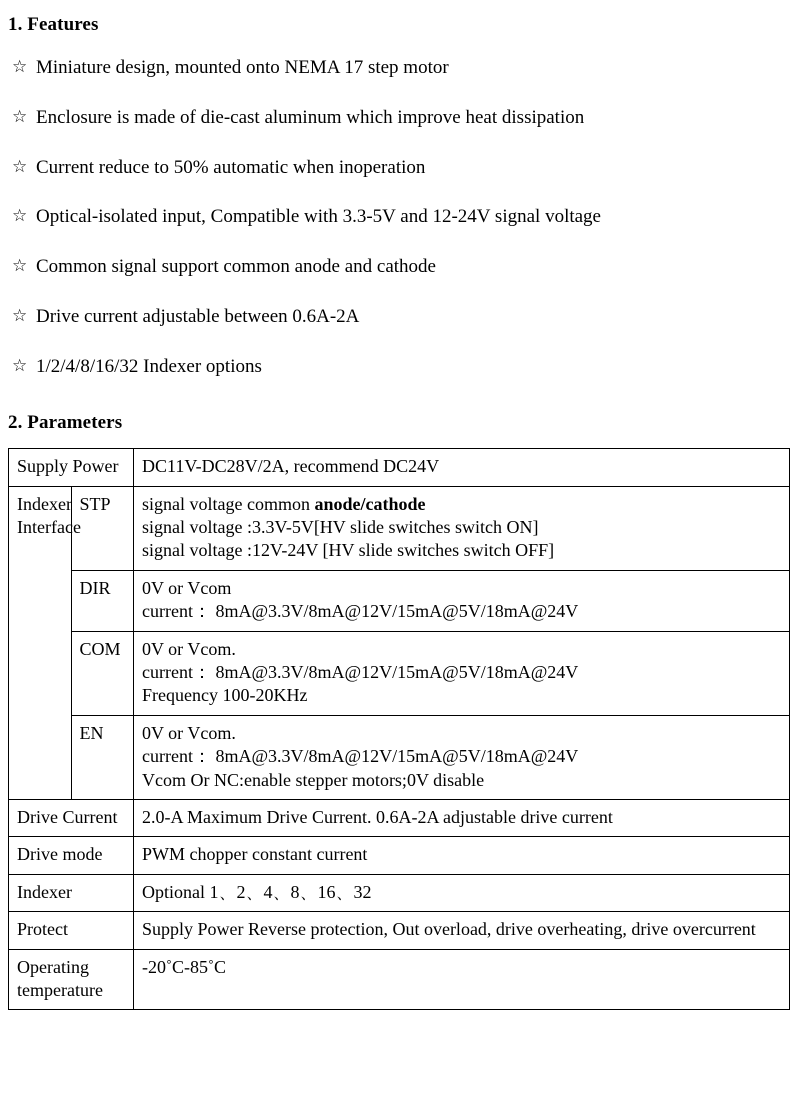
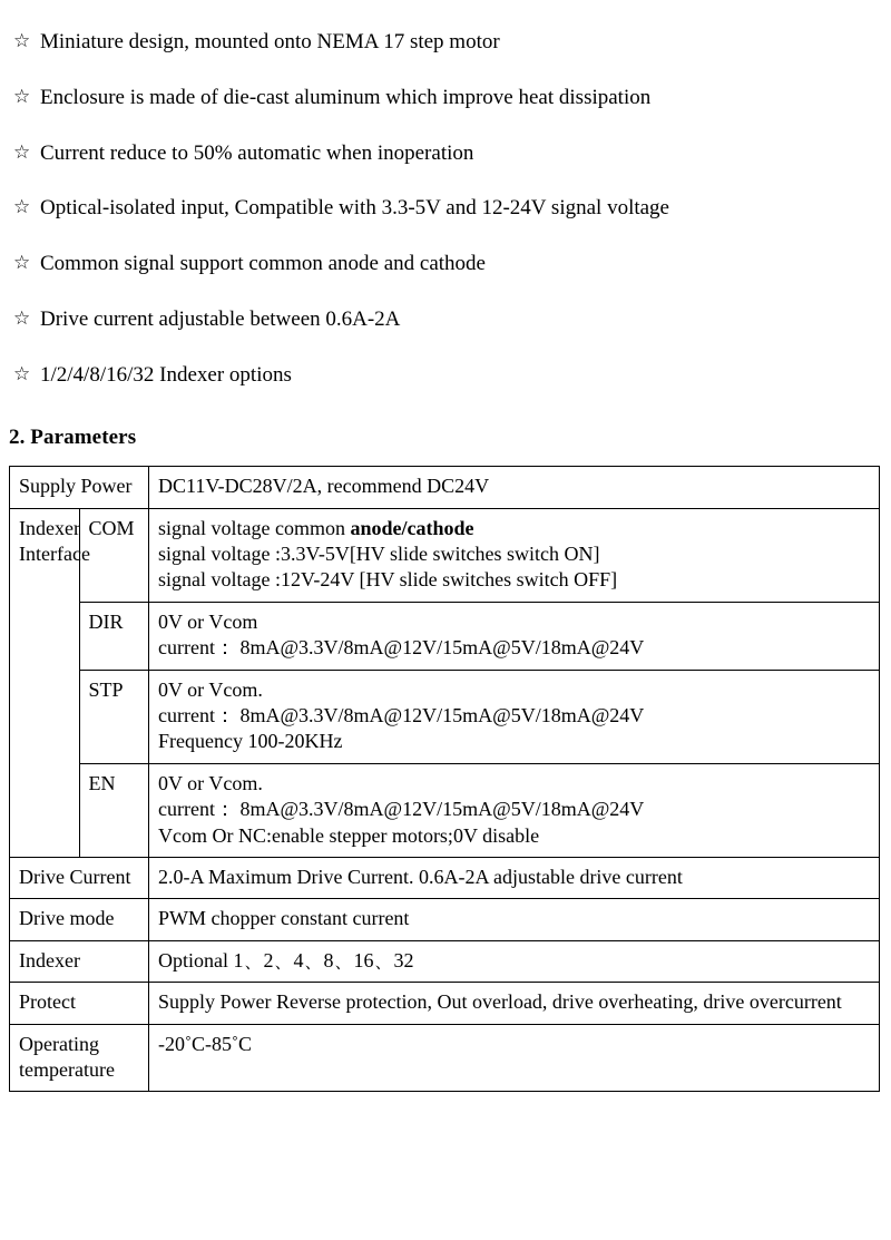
- 1. Features
  ☆
  Miniature design, mounted onto NEMA 17 step motor
  ☆
  Enclosure is made of die-cast aluminum which improve heat dissipation
  ☆
  Current reduce to 50% automatic when inoperation
  ☆
  Optical-isolated input, Compatible with 3.3-5V and 12-24V signal voltage
  ☆
  Common signal support common anode and cathode
  ☆
  Drive current adjustable between 0.6A-2A
  ☆
  1/2/4/8/16/32 Indexer options
  2. Parameters
  Supply Power	DC11V-DC28V/2A, recommend DC24V
- Indexer Interface	STP	signal voltage common anode/cathode signal voltage :3.3V-5V[HV slide switches switch ON] signal voltage :12V-24V [HV slide switches switch OFF]
+ Indexer Interface	COM	signal voltage common anode/cathode signal voltage :3.3V-5V[HV slide switches switch ON] signal voltage :12V-24V [HV slide switches switch OFF]
  DIR	0V or Vcom current： 8mA@3.3V/8mA@12V/15mA@5V/18mA@24V
- COM	0V or Vcom. current： 8mA@3.3V/8mA@12V/15mA@5V/18mA@24V Frequency 100-20KHz
+ STP	0V or Vcom. current： 8mA@3.3V/8mA@12V/15mA@5V/18mA@24V Frequency 100-20KHz
  EN	0V or Vcom. current： 8mA@3.3V/8mA@12V/15mA@5V/18mA@24V Vcom Or NC:enable stepper motors;0V disable
  Drive Current	2.0-A Maximum Drive Current. 0.6A-2A adjustable drive current
  Drive mode	PWM chopper constant current
  Indexer	Optional 1、2、4、8、16、32
  Protect	Supply Power Reverse protection, Out overload, drive overheating, drive overcurrent
  Operating temperature	-20˚C-85˚C
